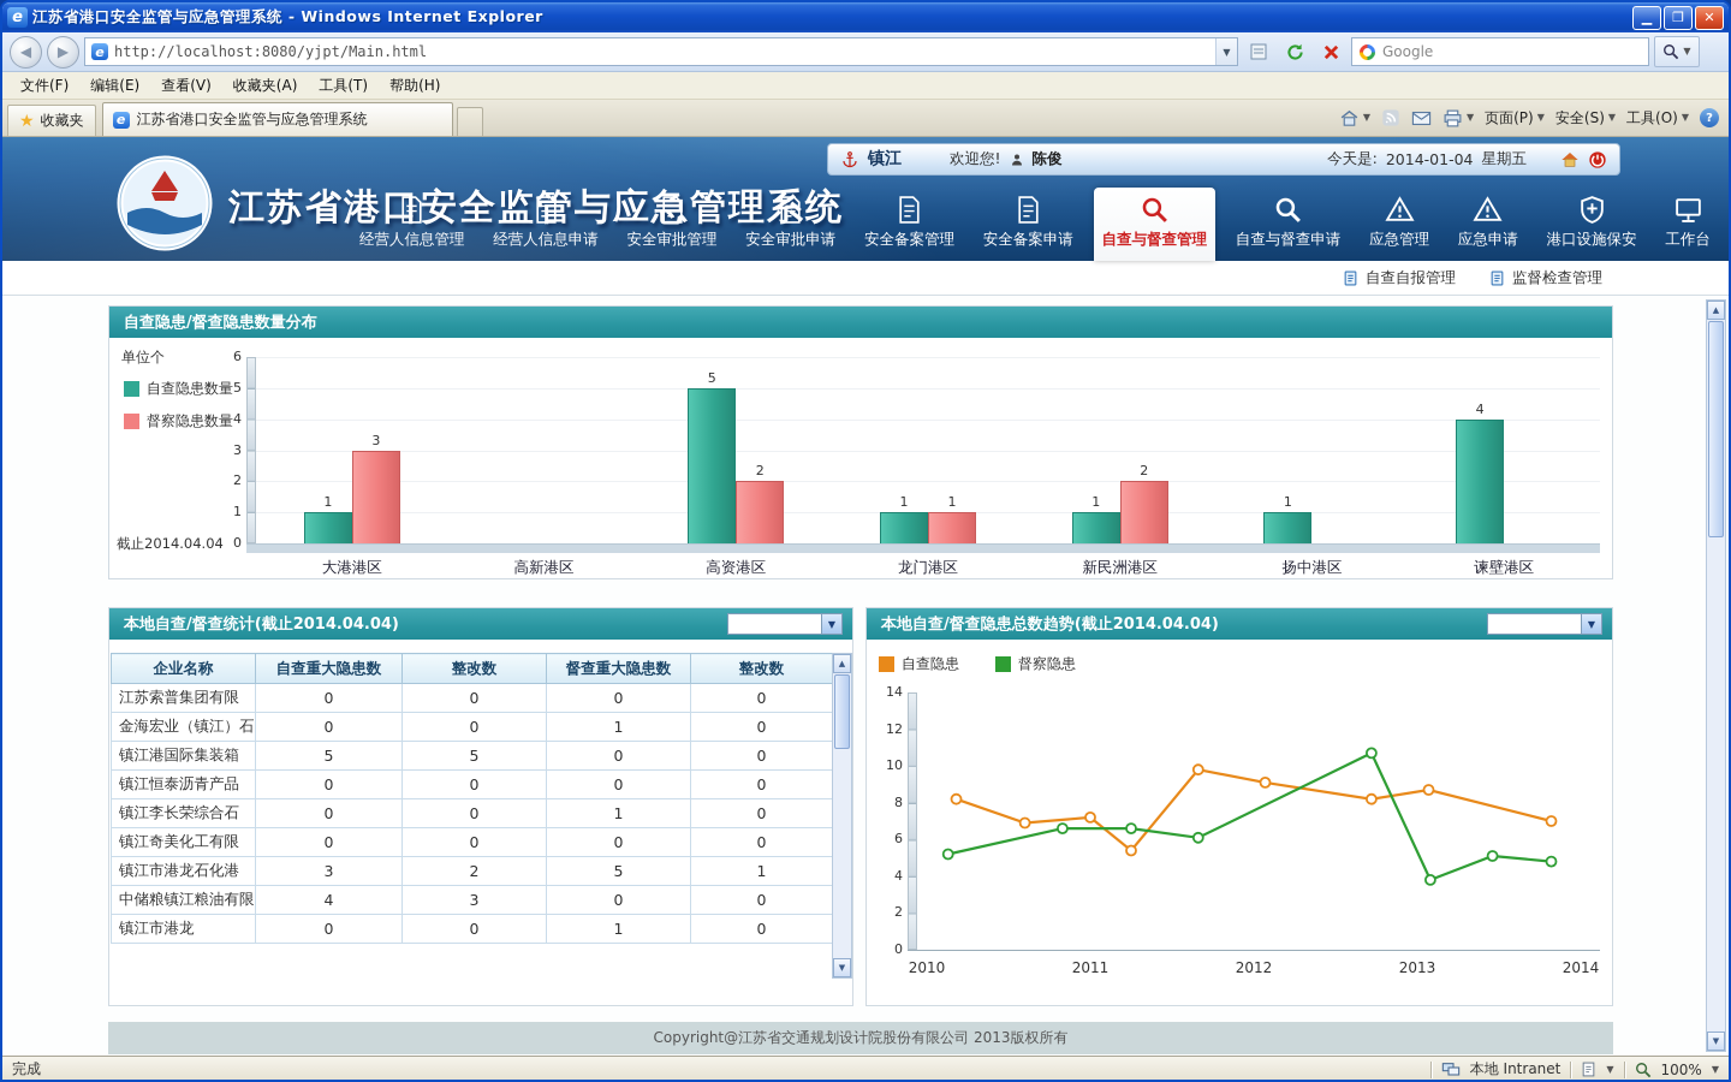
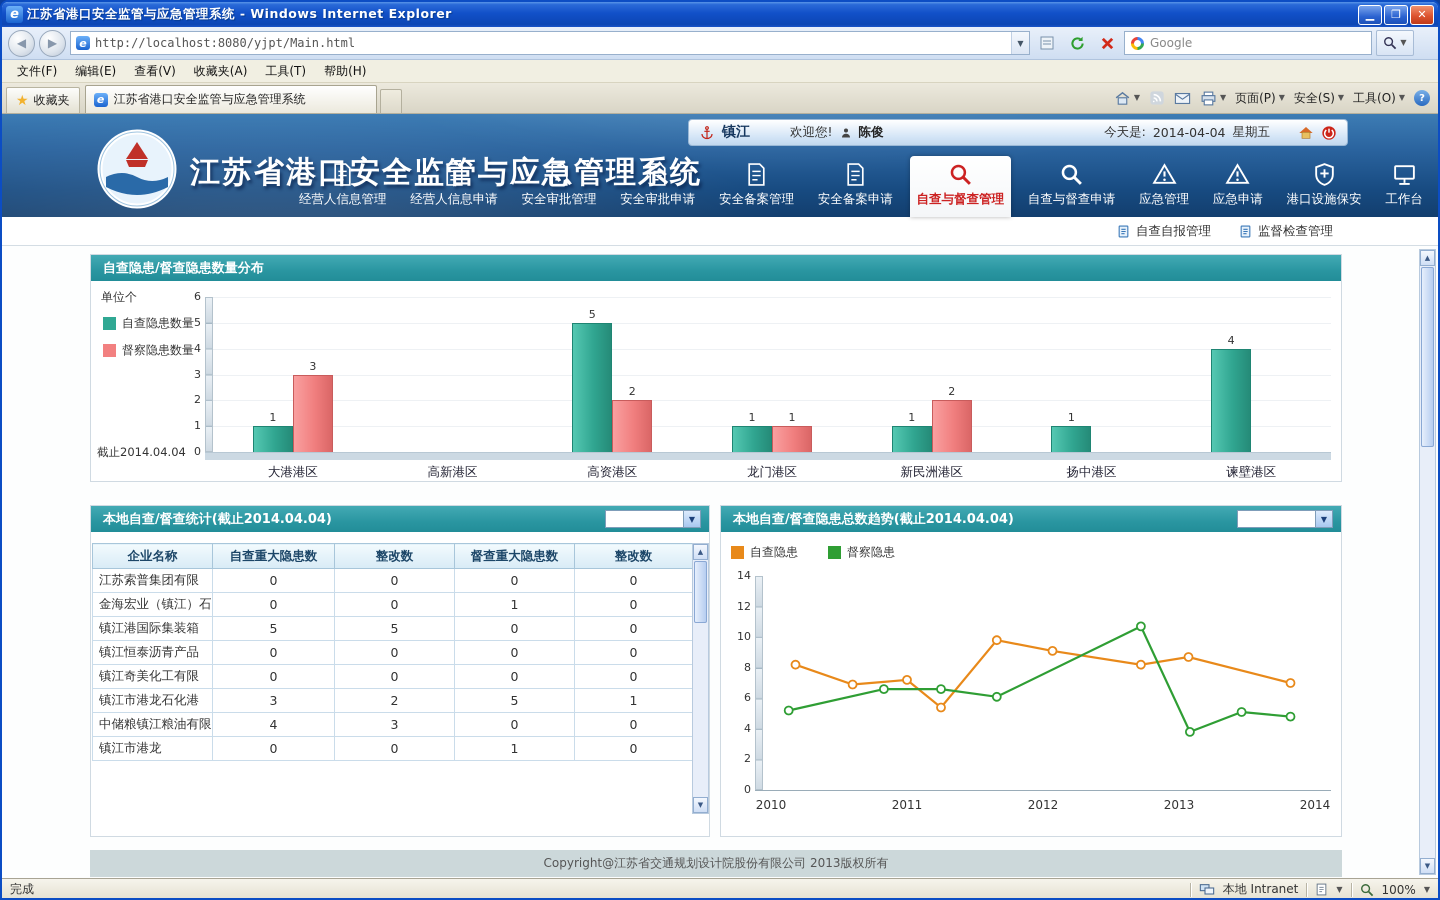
  e
  江苏省港口安全监管与应急管理系统 - Windows Internet Explorer
  ▁
  ❐
  ✕
  ◀
  ▶
  e
  http://localhost:8080/yjpt/Main.html
  ▼
  Google
  ▼
  文件(F)
  编辑(E)
  查看(V)
  收藏夹(A)
  工具(T)
  帮助(H)
  ★
  收藏夹
  e
  江苏省港口安全监管与应急管理系统
  ▼
  ▼
  页面(P)
  ▼
  安全(S)
  ▼
  工具(O)
  ▼
  ?
  江苏省港口安全监与应急管理系统
  镇江
  欢迎您!
  陈俊
  今天是:
- 2014-01-04
+ 2014-04-04
  星期五
  经营人信息管理
  经营人信息申请
  安全审批管理
  安全审批申请
  安全备案管理
  安全备案申请
  自查与督查管理
  自查与督查申请
  应急管理
  应急申请
  港口设施保安
  工作台
  自查自报管理
  监督检查管理
  自查隐患/督查隐患数量分布
  单位个
  截止2014.04.04
  自查隐患数量
  督察隐患数量
  0
  1
  2
  3
  4
  5
  6
  大港港区
  1
  3
  高新港区
  高资港区
  5
  2
  龙门港区
  1
  1
  新民洲港区
  1
  2
  扬中港区
  1
  谏壁港区
  4
  本地自查/督查统计(截止2014.04.04)
  ▼
  企业名称	自查重大隐患数	整改数	督查重大隐患数	整改数
  江苏索普集团有限	0	0	0	0
  金海宏业（镇江）石	0	0	1	0
  镇江港国际集装箱	5	5	0	0
  镇江恒泰沥青产品	0	0	0	0
- 镇江李长荣综合石	0	0	1	0
  镇江奇美化工有限	0	0	0	0
  镇江市港龙石化港	3	2	5	1
  中储粮镇江粮油有限	4	3	0	0
  镇江市港龙	0	0	1	0
  ▲
  ▼
  本地自查/督查隐患总数趋势(截止2014.04.04)
  ▼
  自查隐患
  督察隐患
  0
  2
  4
  6
  8
  10
  12
  14
  2010
  2011
  2012
  2013
  2014
  Copyright@江苏省交通规划设计院股份有限公司 2013版权所有
  ▲
  ▼
  完成
  本地 Intranet
  ▼
  100%
  ▼
